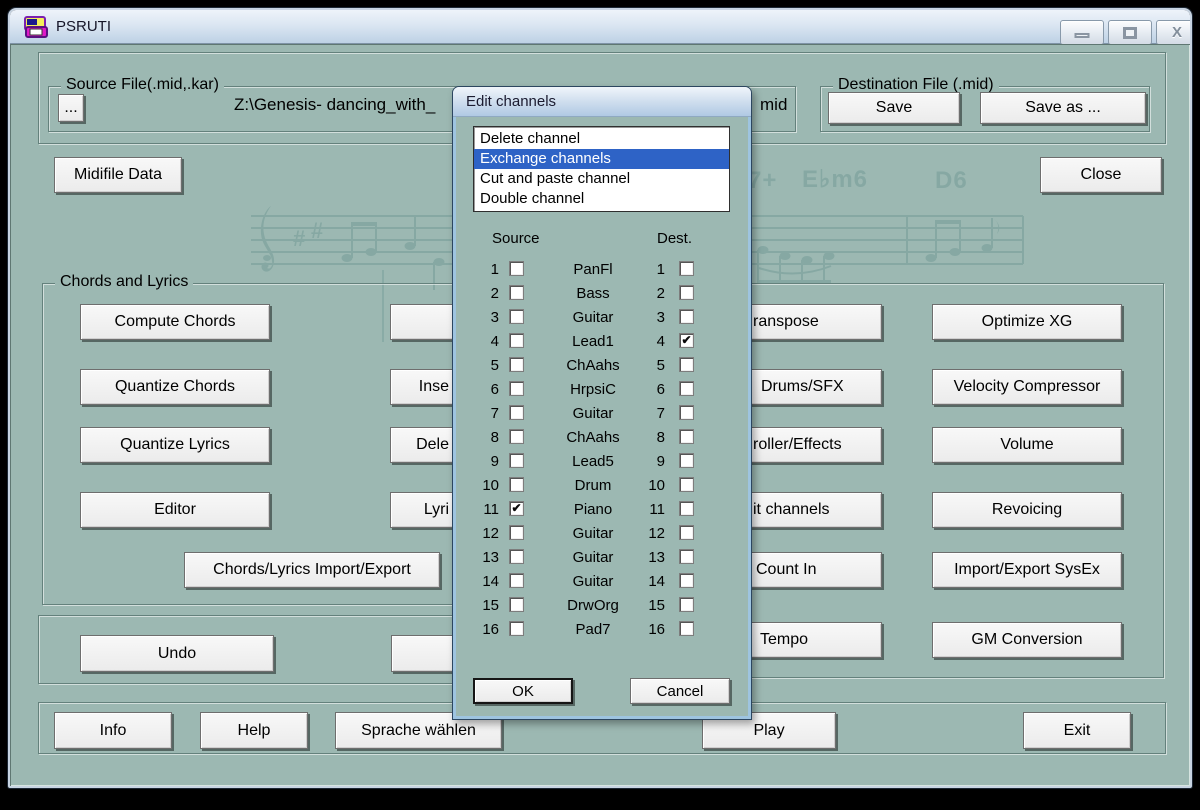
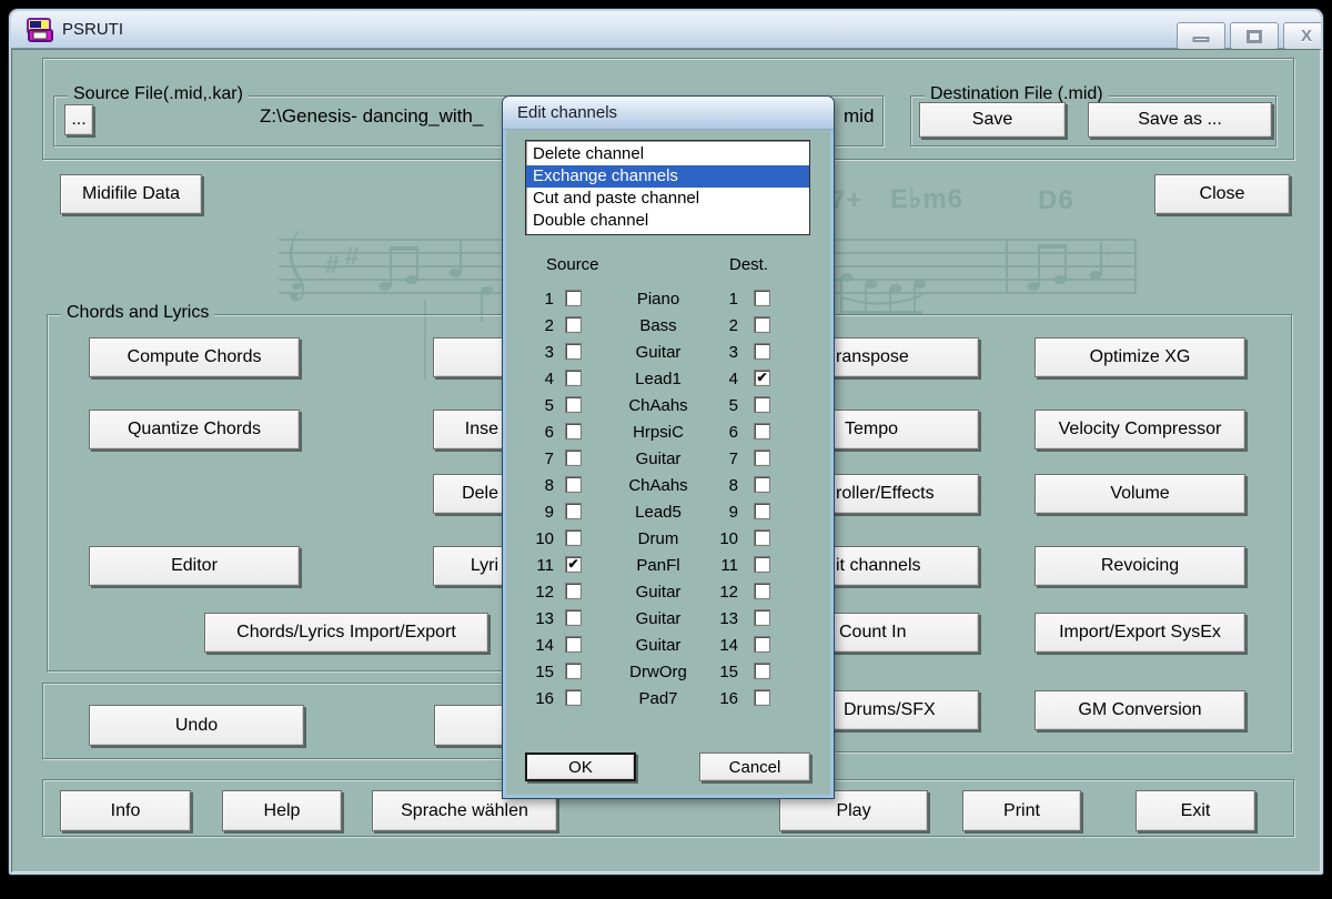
  PSRUTI
  X
  7+
  Source File(.mid,.kar)
  ...
  Z:\Genesis- dancing_with_
  mid
  Destination File (.mid)
  Save
  Save as ...
  Midifile Data
  Close
  ranspose
- Drums/SFX
+ Tempo
  roller/Effects
  it channels
  Count In
- Tempo
+ Drums/SFX
  Optimize XG
  Velocity Compressor
  Volume
  Revoicing
  Import/Export SysEx
  GM Conversion
  Chords and Lyrics
  Compute Chords
  Quantize Chords
- Quantize Lyrics
  Editor
  Chords/Lyrics Import/Export
  Inse
  Dele
  Lyri
  Undo
  Info
  Help
  Sprache wählen
  Play
+ Print
  Exit
  Edit channels
  Delete channel
  Exchange channels
  Cut and paste channel
  Double channel
  Source
  Dest.
  1
- PanFl
+ Piano
  1
  2
  Bass
  2
  3
  Guitar
  3
  4
  Lead1
  4
  ✔
  5
  ChAahs
  5
  6
  HrpsiC
  6
  7
  Guitar
  7
  8
  ChAahs
  8
  9
  Lead5
  9
  10
  Drum
  10
  11
  ✔
- Piano
+ PanFl
  11
  12
  Guitar
  12
  13
  Guitar
  13
  14
  Guitar
  14
  15
  DrwOrg
  15
  16
  Pad7
  16
  OK
  Cancel
